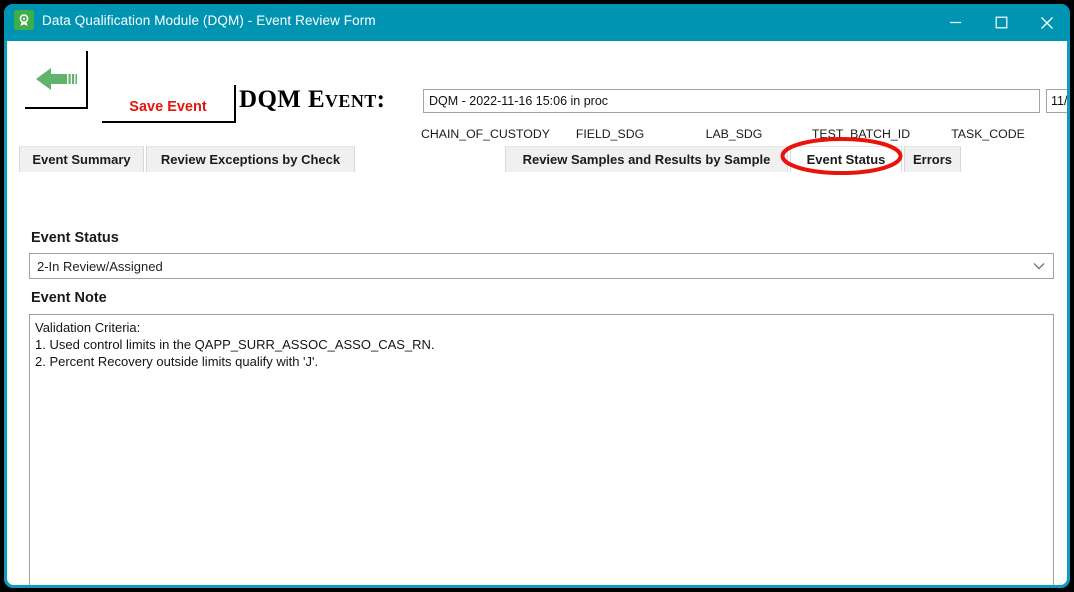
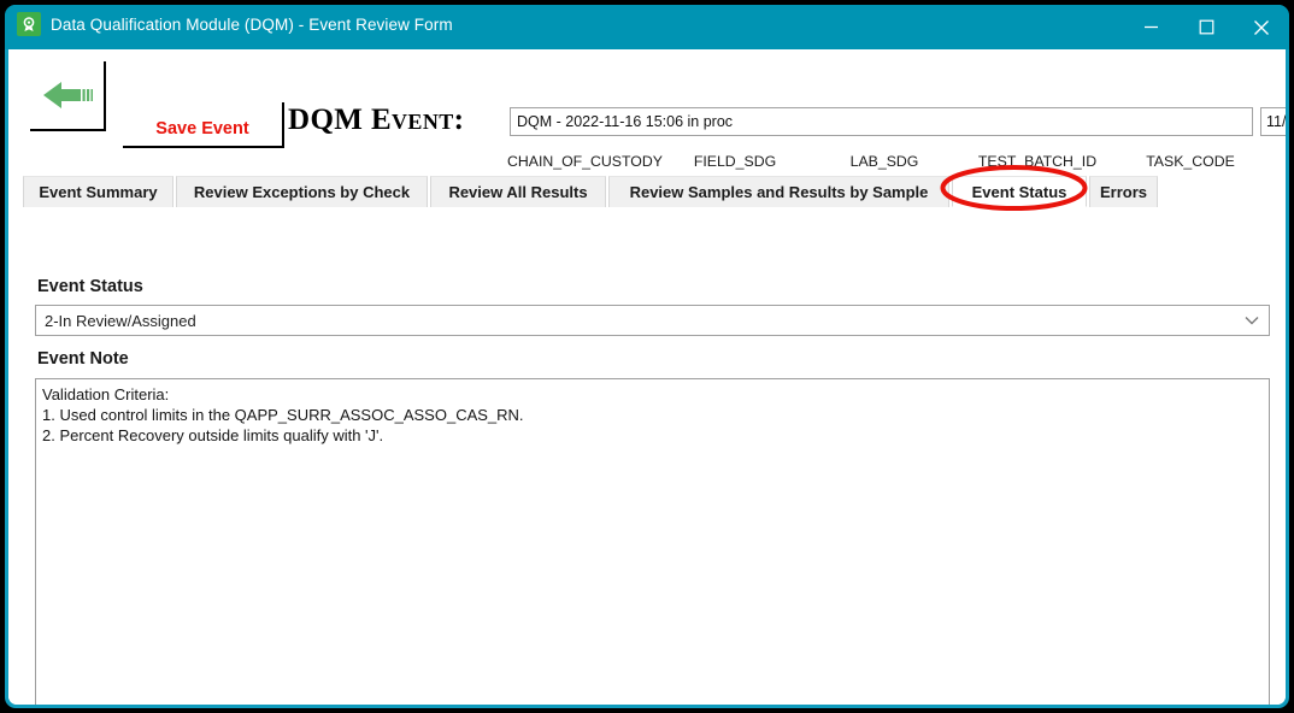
  Data Qualification Module (DQM) - Event Review Form
  Save Event
  DQM Event:
  DQM - 2022-11-16 15:06 in proc
  11/
  CHAIN_OF_CUSTODY
  FIELD_SDG
  LAB_SDG
  TEST_BATCH_ID
  TASK_CODE
  Event Summary
  Review Exceptions by Check
+ Review All Results
  Review Samples and Results by Sample
  Event Status
  Errors
  Event Status
  2-In Review/Assigned
  Event Note
  Validation Criteria:
  1. Used control limits in the QAPP_SURR_ASSOC_ASSO_CAS_RN.
  2. Percent Recovery outside limits qualify with 'J'.
